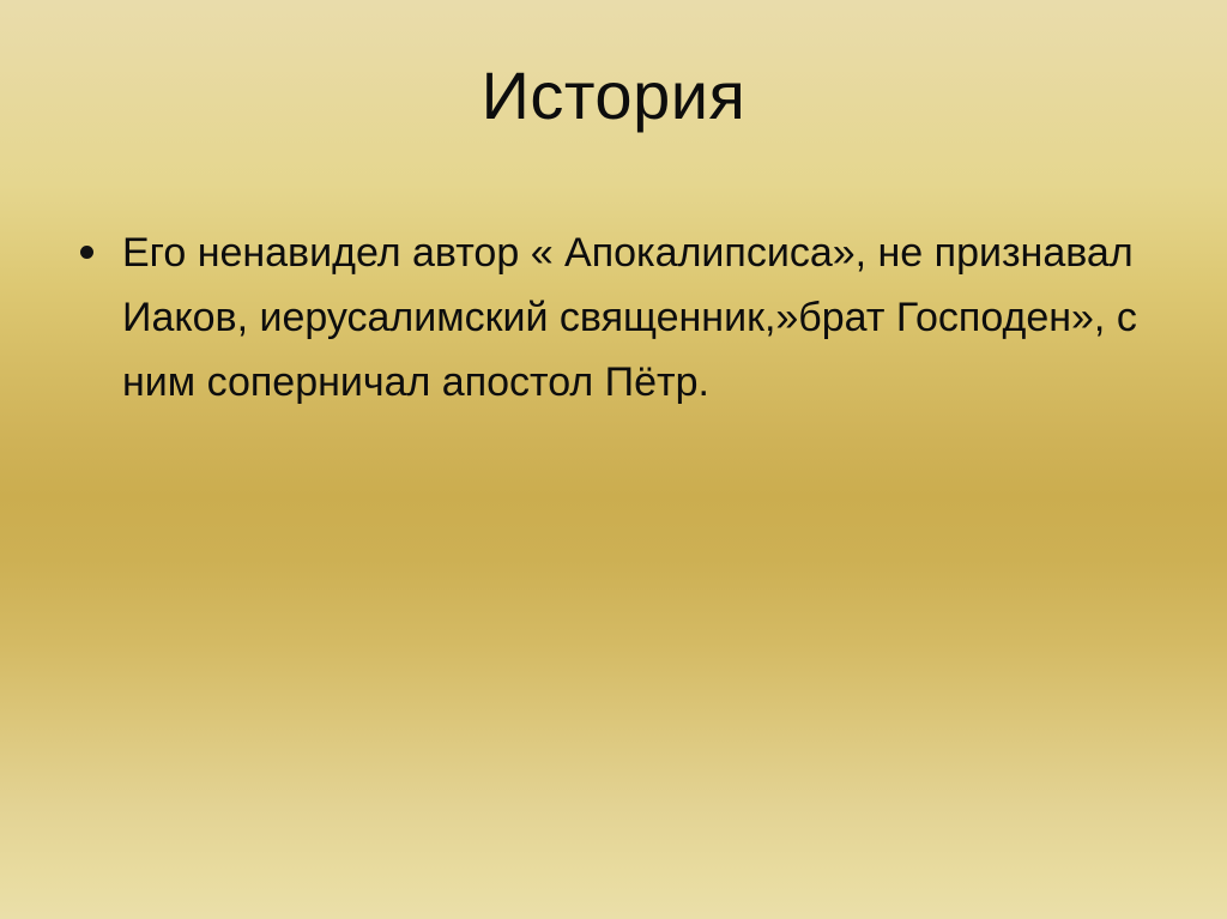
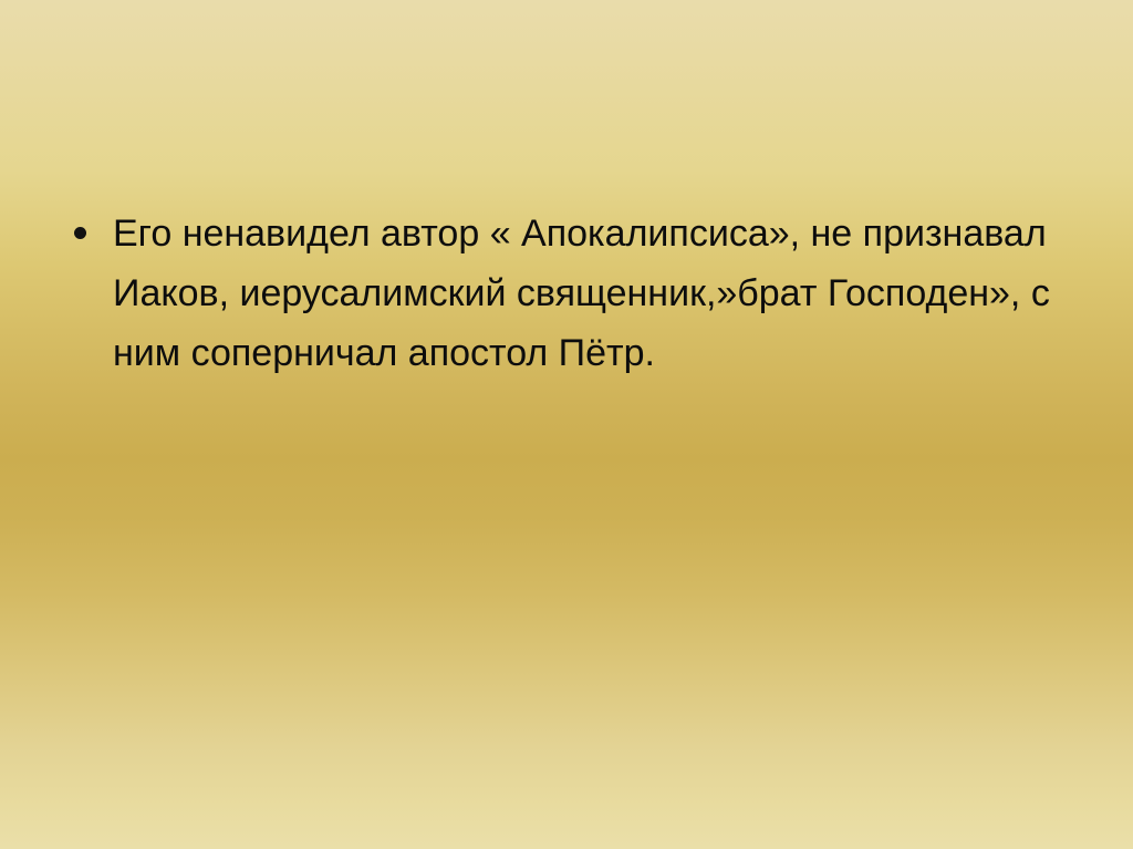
- История
  Его ненавидел автор « Апокалипсиса», не признавал Иаков, иерусалимский священник,»брат Господен», с ним соперничал апостол Пётр.
